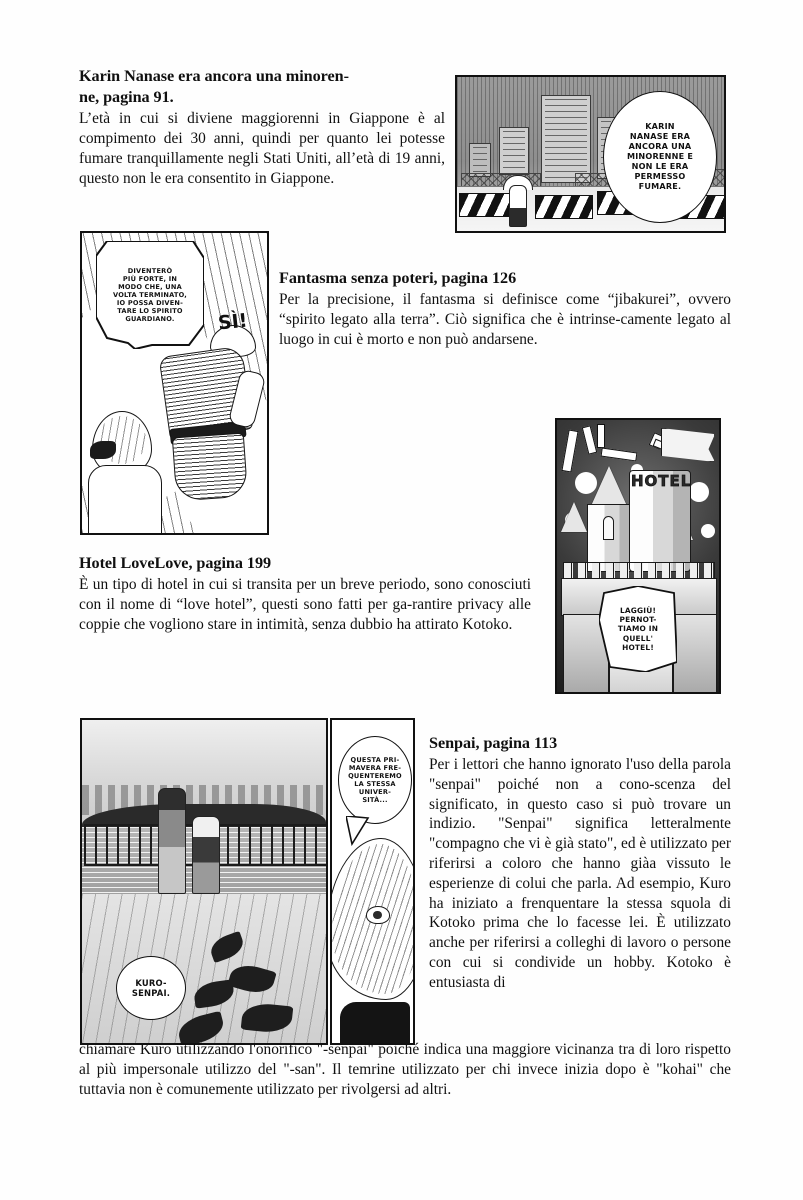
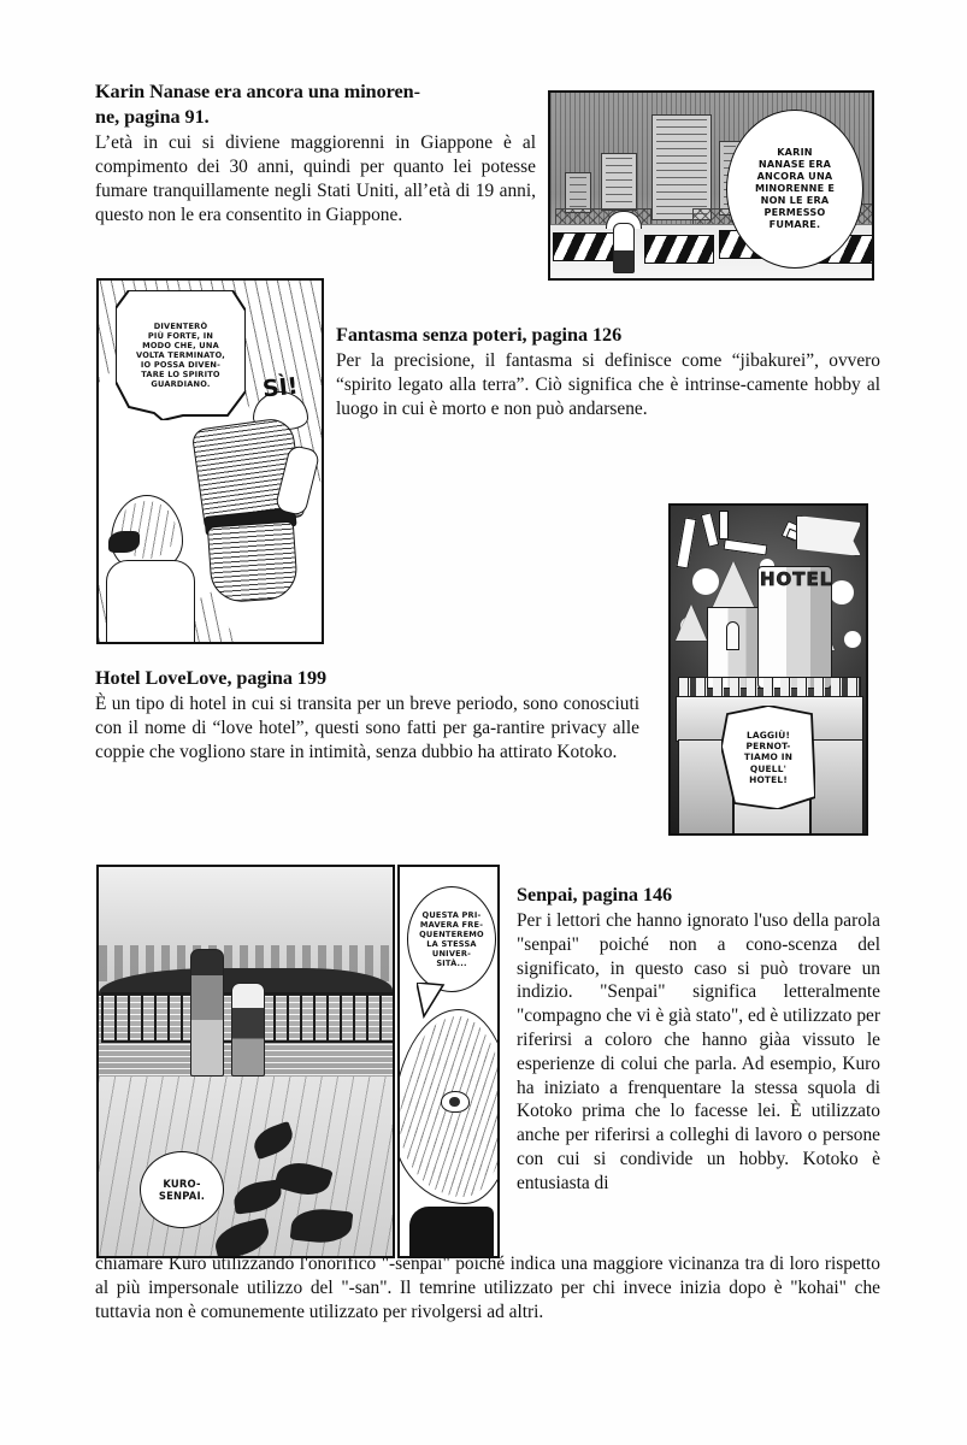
  Karin Nanase era ancora una minoren-
  ne, pagina 91.
  L’età in cui si diviene maggiorenni in Giappone è al compimento dei 30 anni, quindi per quanto lei potesse fumare tranquillamente negli Stati Uniti, all’età di 19 anni, questo non le era consentito in Giappone.
  Fantasma senza poteri, pagina 126
- Per la precisione, il fantasma si definisce come “jibakurei”, ovvero “spirito legato alla terra”. Ciò significa che è intrinse-camente legato al luogo in cui è morto e non può andarsene.
+ Per la precisione, il fantasma si definisce come “jibakurei”, ovvero “spirito legato alla terra”. Ciò significa che è intrinse-camente hobby al luogo in cui è morto e non può andarsene.
  Hotel LoveLove, pagina 199
  È un tipo di hotel in cui si transita per un breve periodo, sono conosciuti con il nome di “love hotel”, questi sono fatti per ga-rantire privacy alle coppie che vogliono stare in intimità, senza dubbio ha attirato Kotoko.
- Senpai, pagina 113
+ Senpai, pagina 146
  Per i lettori che hanno ignorato l'uso della parola "senpai" poiché non a cono-scenza del significato, in questo caso si può trovare un indizio. "Senpai" significa letteralmente "compagno che vi è già stato", ed è utilizzato per riferirsi a coloro che hanno giàa vissuto le esperienze di colui che parla. Ad esempio, Kuro ha iniziato a frenquentare la stessa squola di Kotoko prima che lo facesse lei. È utilizzato anche per riferirsi a colleghi di lavoro o persone con cui si condivide un hobby. Kotoko è entusiasta di
  chiamare Kuro utilizzando l'onorifico "-senpai" poiché indica una maggiore vicinanza tra di loro rispetto al più impersonale utilizzo del "-san". Il temrine utilizzato per chi invece inizia dopo è "kohai" che tuttavia non è comunemente utilizzato per rivolgersi ad altri.
  KARIN
  NANASE ERA
  ANCORA UNA
  MINORENNE E
  NON LE ERA
  PERMESSO
  FUMARE.
  DIVENTERÒ
  PIÙ FORTE, IN
  MODO CHE, UNA
  VOLTA TERMINATO,
  IO POSSA DIVEN-
  TARE LO SPIRITO
  GUARDIANO.
  HOTEL
  LAGGIÙ!
  PERNOT-
  TIAMO IN
  QUELL'
  HOTEL!
  KURO-
  SENPAI.
  QUESTA PRI-
  MAVERA FRE-
  QUENTEREMO
  LA STESSA
  UNIVER-
  SITÀ...
